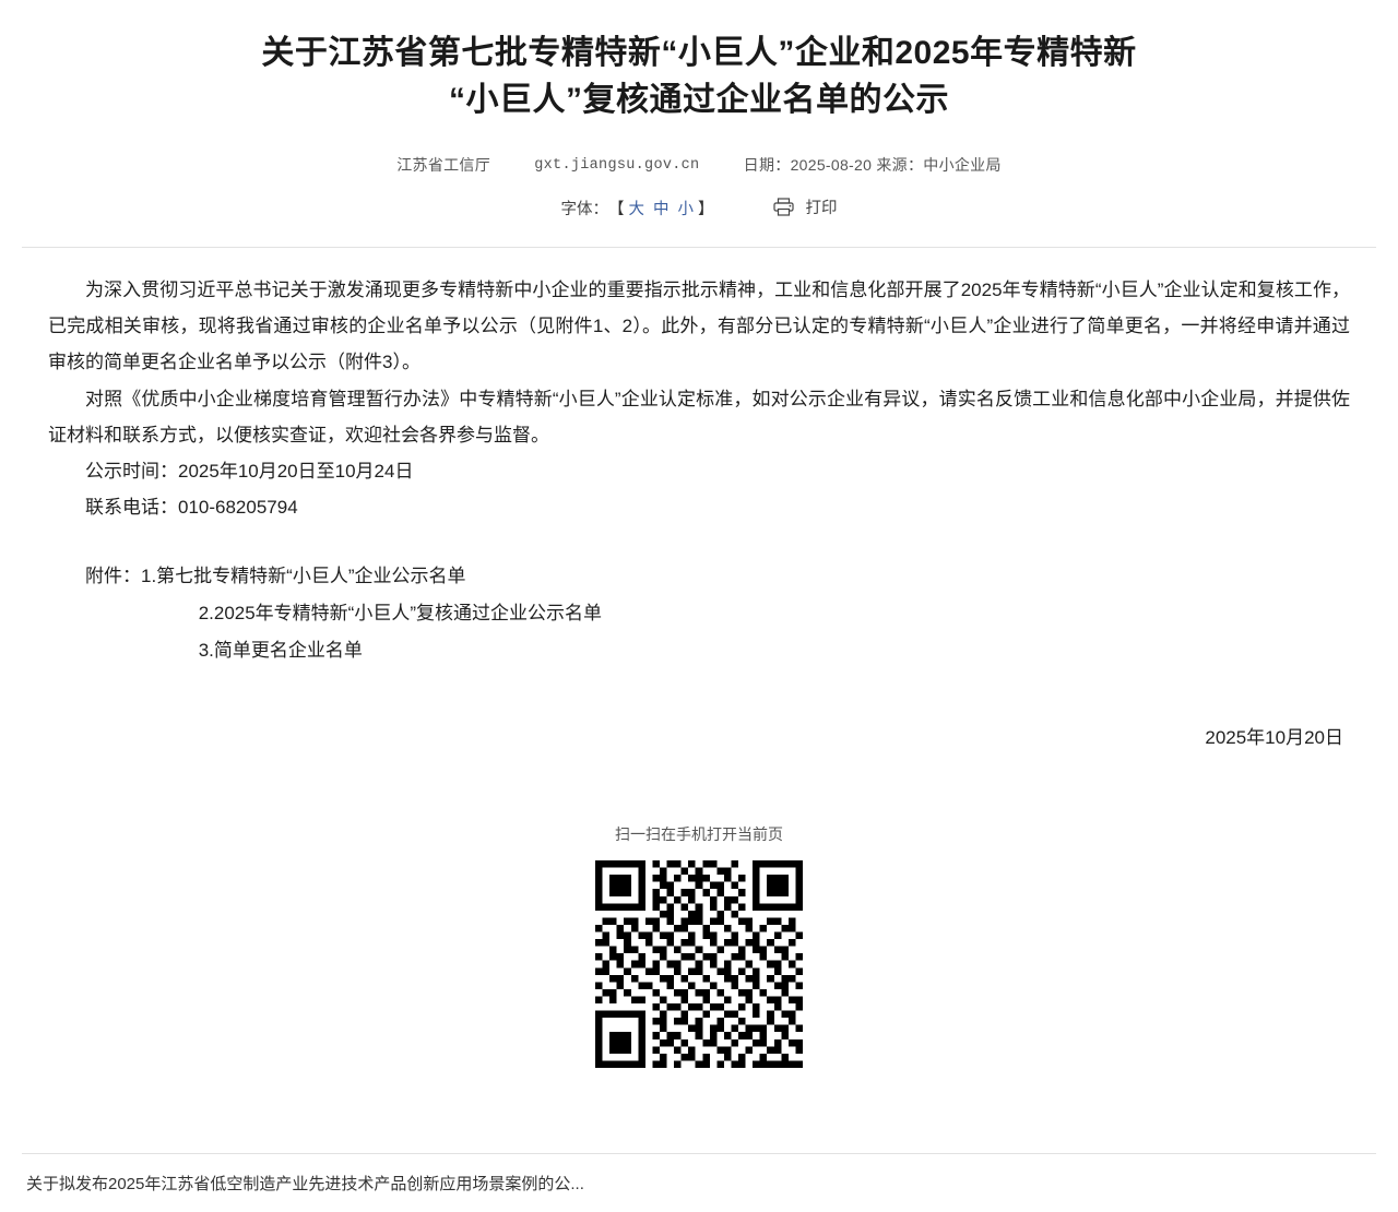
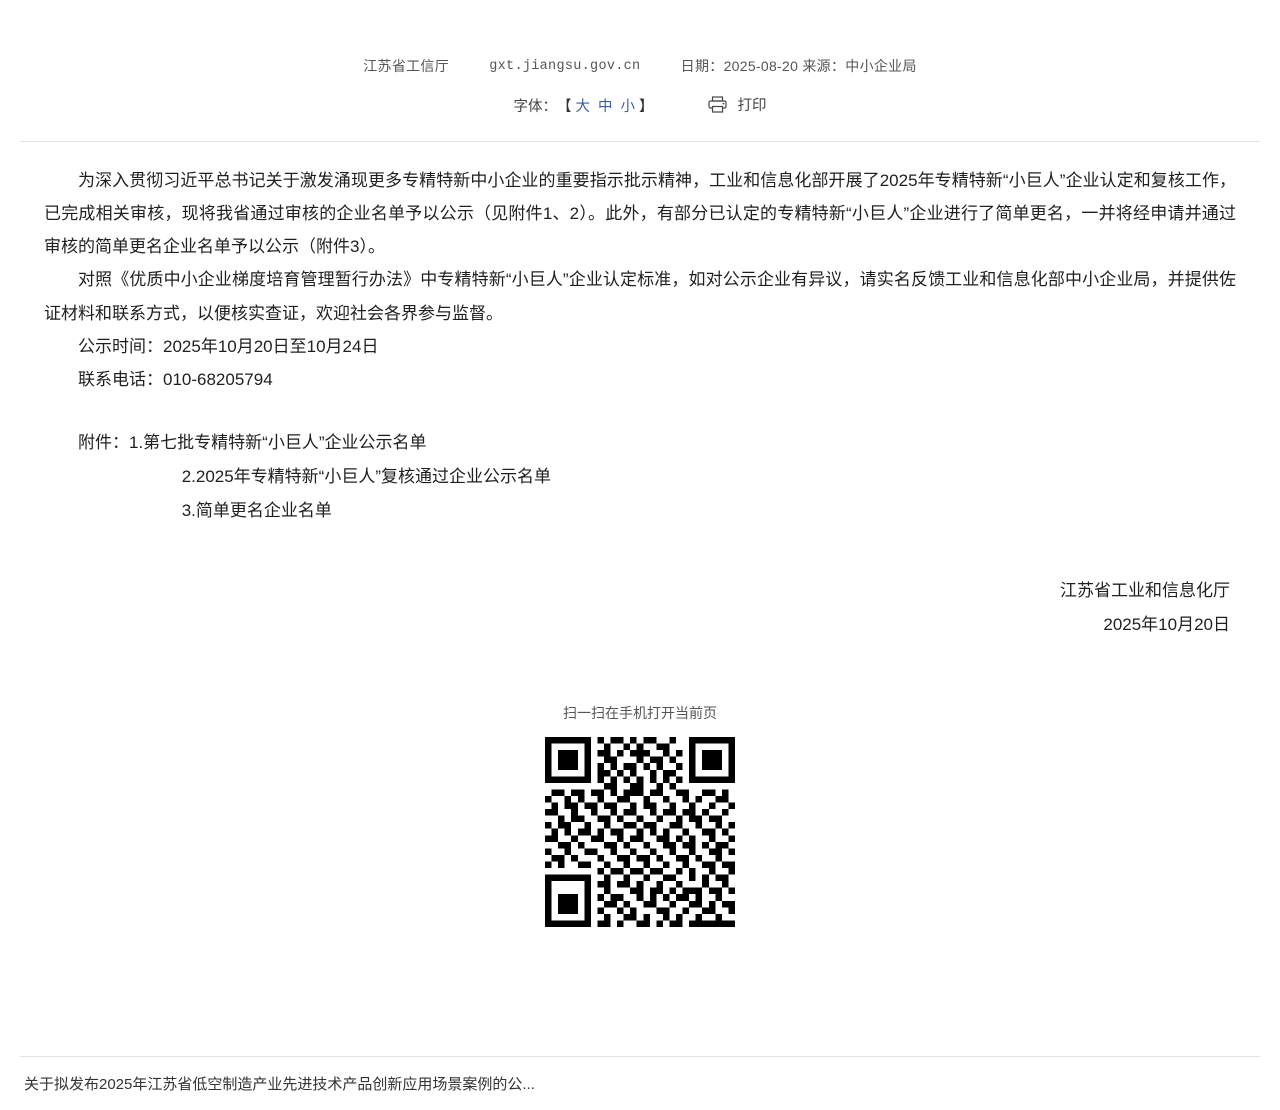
- 关于江苏省第七批专精特新“小巨人”企业和2025年专精特新
- “小巨人”复核通过企业名单的公示
  江苏省工信厅 gxt.jiangsu.gov.cn 日期：2025-08-20 来源：中小企业局
  字体：【 大 中 小 】 打印
  为深入贯彻习近平总书记关于激发涌现更多专精特新中小企业的重要指示批示精神，工业和信息化部开展了2025年专精特新“小巨人”企业认定和复核工作，已完成相关审核，现将我省通过审核的企业名单予以公示（见附件1、2）。此外，有部分已认定的专精特新“小巨人”企业进行了简单更名，一并将经申请并通过审核的简单更名企业名单予以公示（附件3）。
  对照《优质中小企业梯度培育管理暂行办法》中专精特新“小巨人”企业认定标准，如对公示企业有异议，请实名反馈工业和信息化部中小企业局，并提供佐证材料和联系方式，以便核实查证，欢迎社会各界参与监督。
  公示时间：2025年10月20日至10月24日
  联系电话：010-68205794
  附件：1.第七批专精特新“小巨人”企业公示名单
  2.2025年专精特新“小巨人”复核通过企业公示名单
  3.简单更名企业名单
+ 江苏省工业和信息化厅
  2025年10月20日
  扫一扫在手机打开当前页
  关于拟发布2025年江苏省低空制造产业先进技术产品创新应用场景案例的公...
